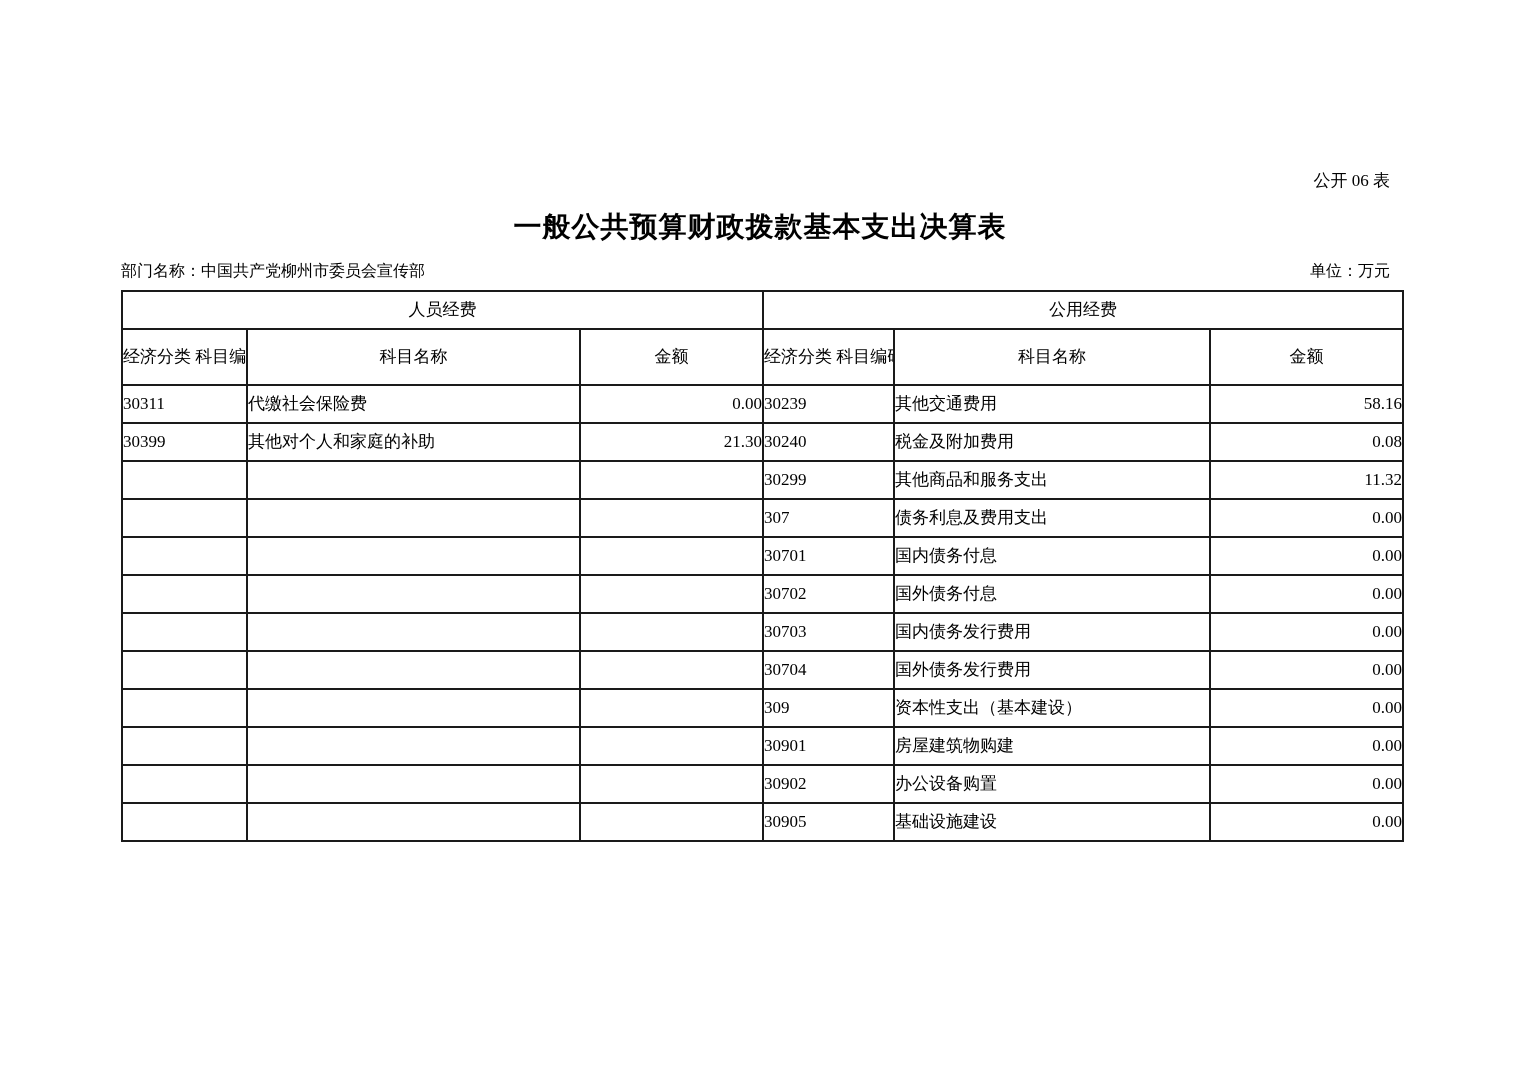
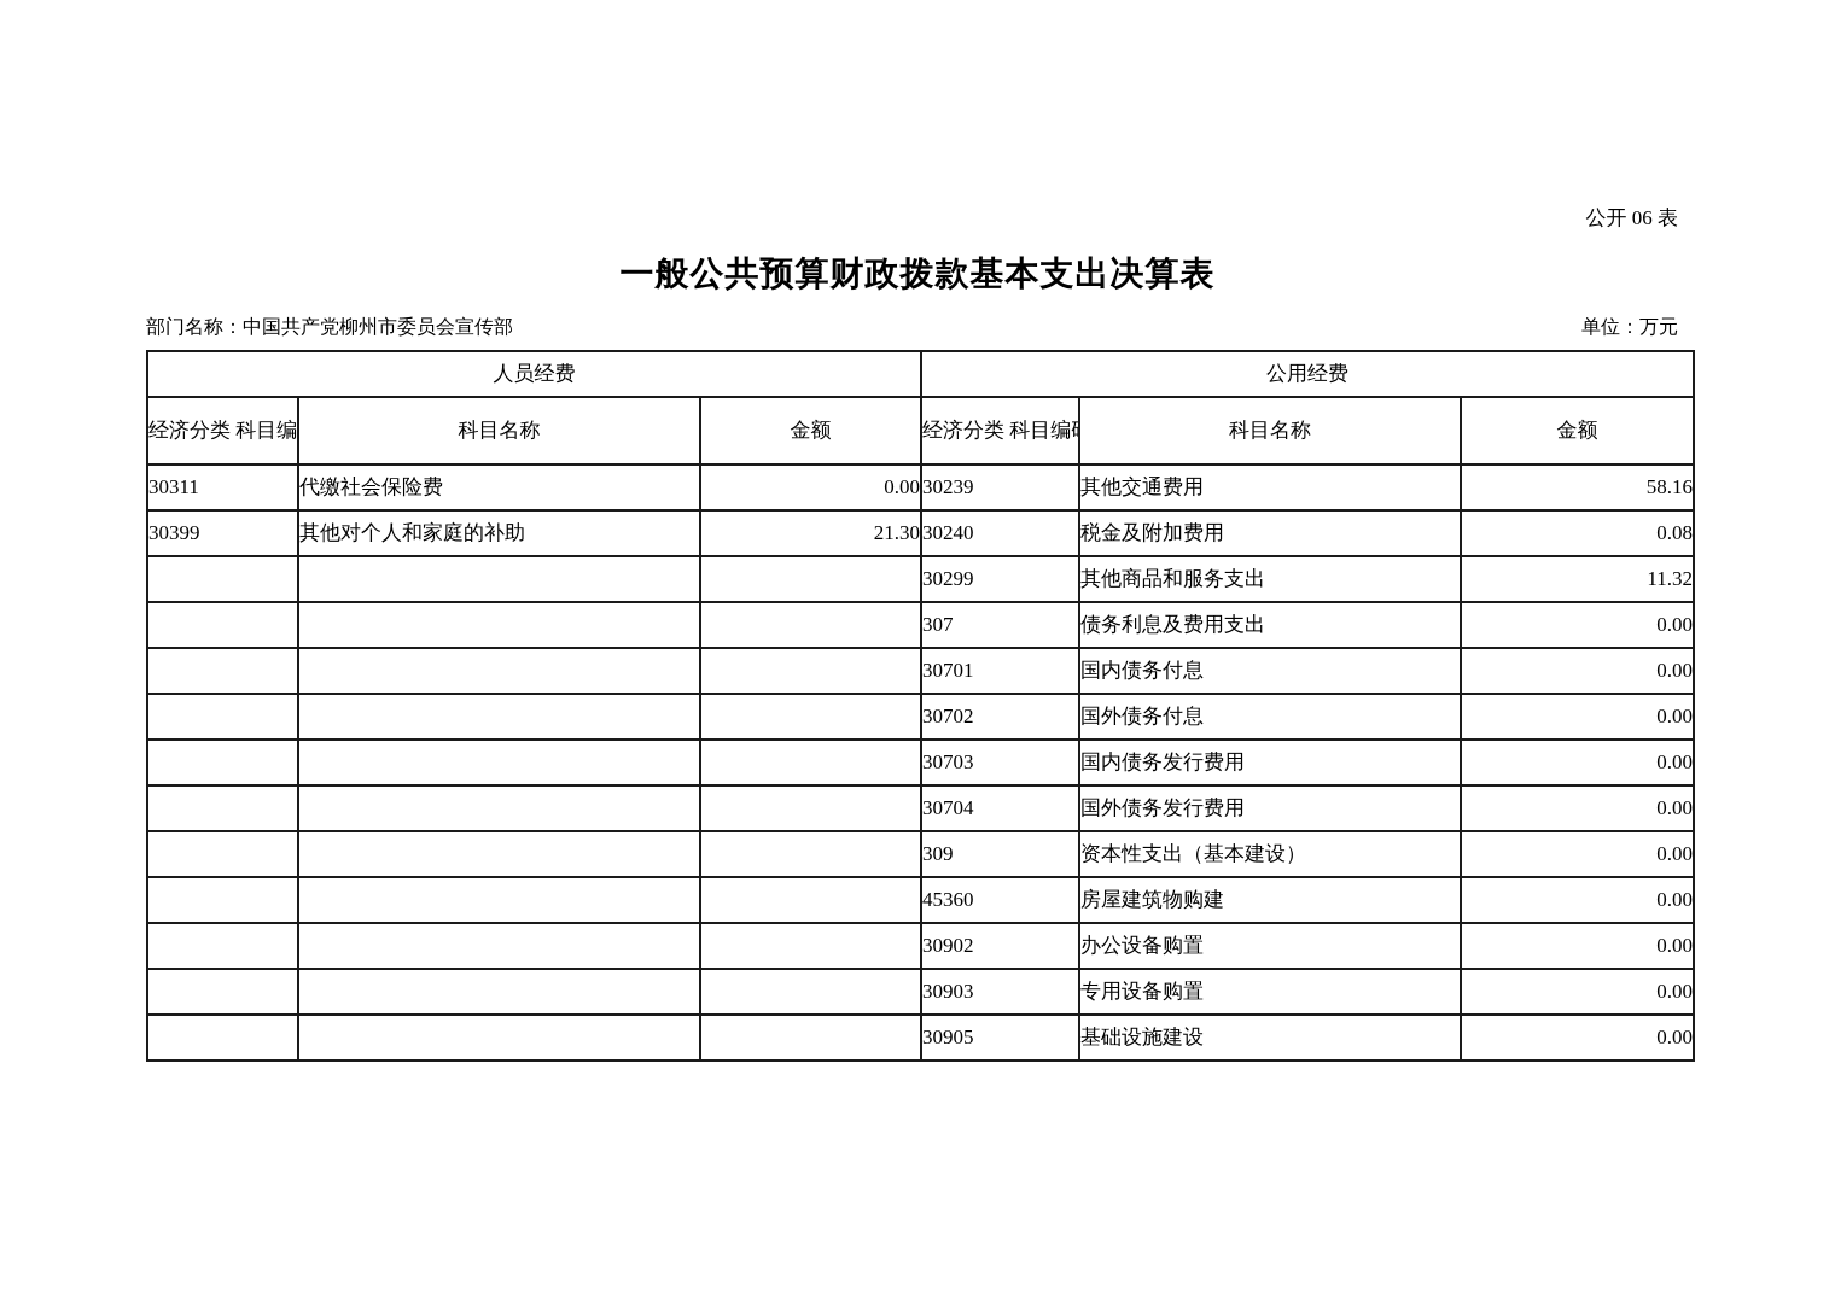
  公开 06 表
  一般公共预算财政拨款基本支出决算表
  部门名称：中国共产党柳州市委员会宣传部
  单位：万元
  人员经费	公用经费
  经济分类 科目编	科目名称	金额	经济分类 科目编	科目名称	金额
  30311	代缴社会保险费	0.00	30239	其他交通费用	58.16
  30399	其他对个人和家庭的补助	21.30	30240	税金及附加费用	0.08
  			30299	其他商品和服务支出	11.32
  			307	债务利息及费用支出	0.00
  			30701	国内债务付息	0.00
  			30702	国外债务付息	0.00
  			30703	国内债务发行费用	0.00
  			30704	国外债务发行费用	0.00
  			309	资本性支出（基本建设）	0.00
- 			30901	房屋建筑物购建	0.00
+ 			45360	房屋建筑物购建	0.00
  			30902	办公设备购置	0.00
+ 			30903	专用设备购置	0.00
  			30905	基础设施建设	0.00
